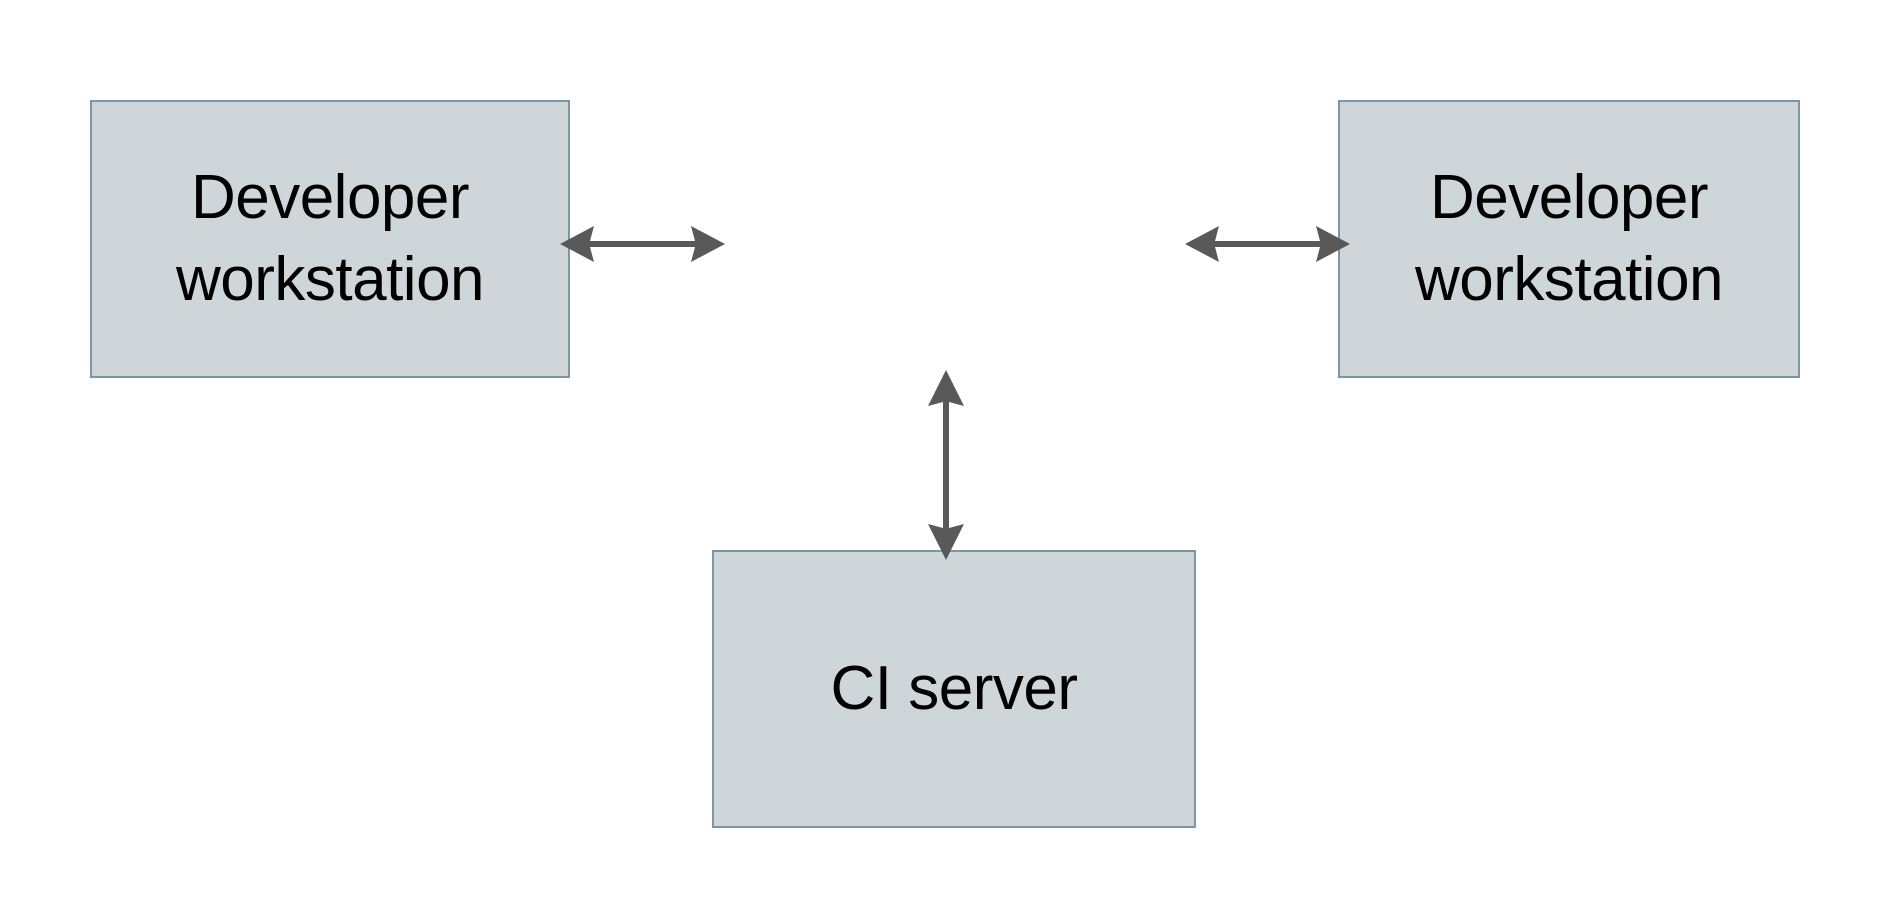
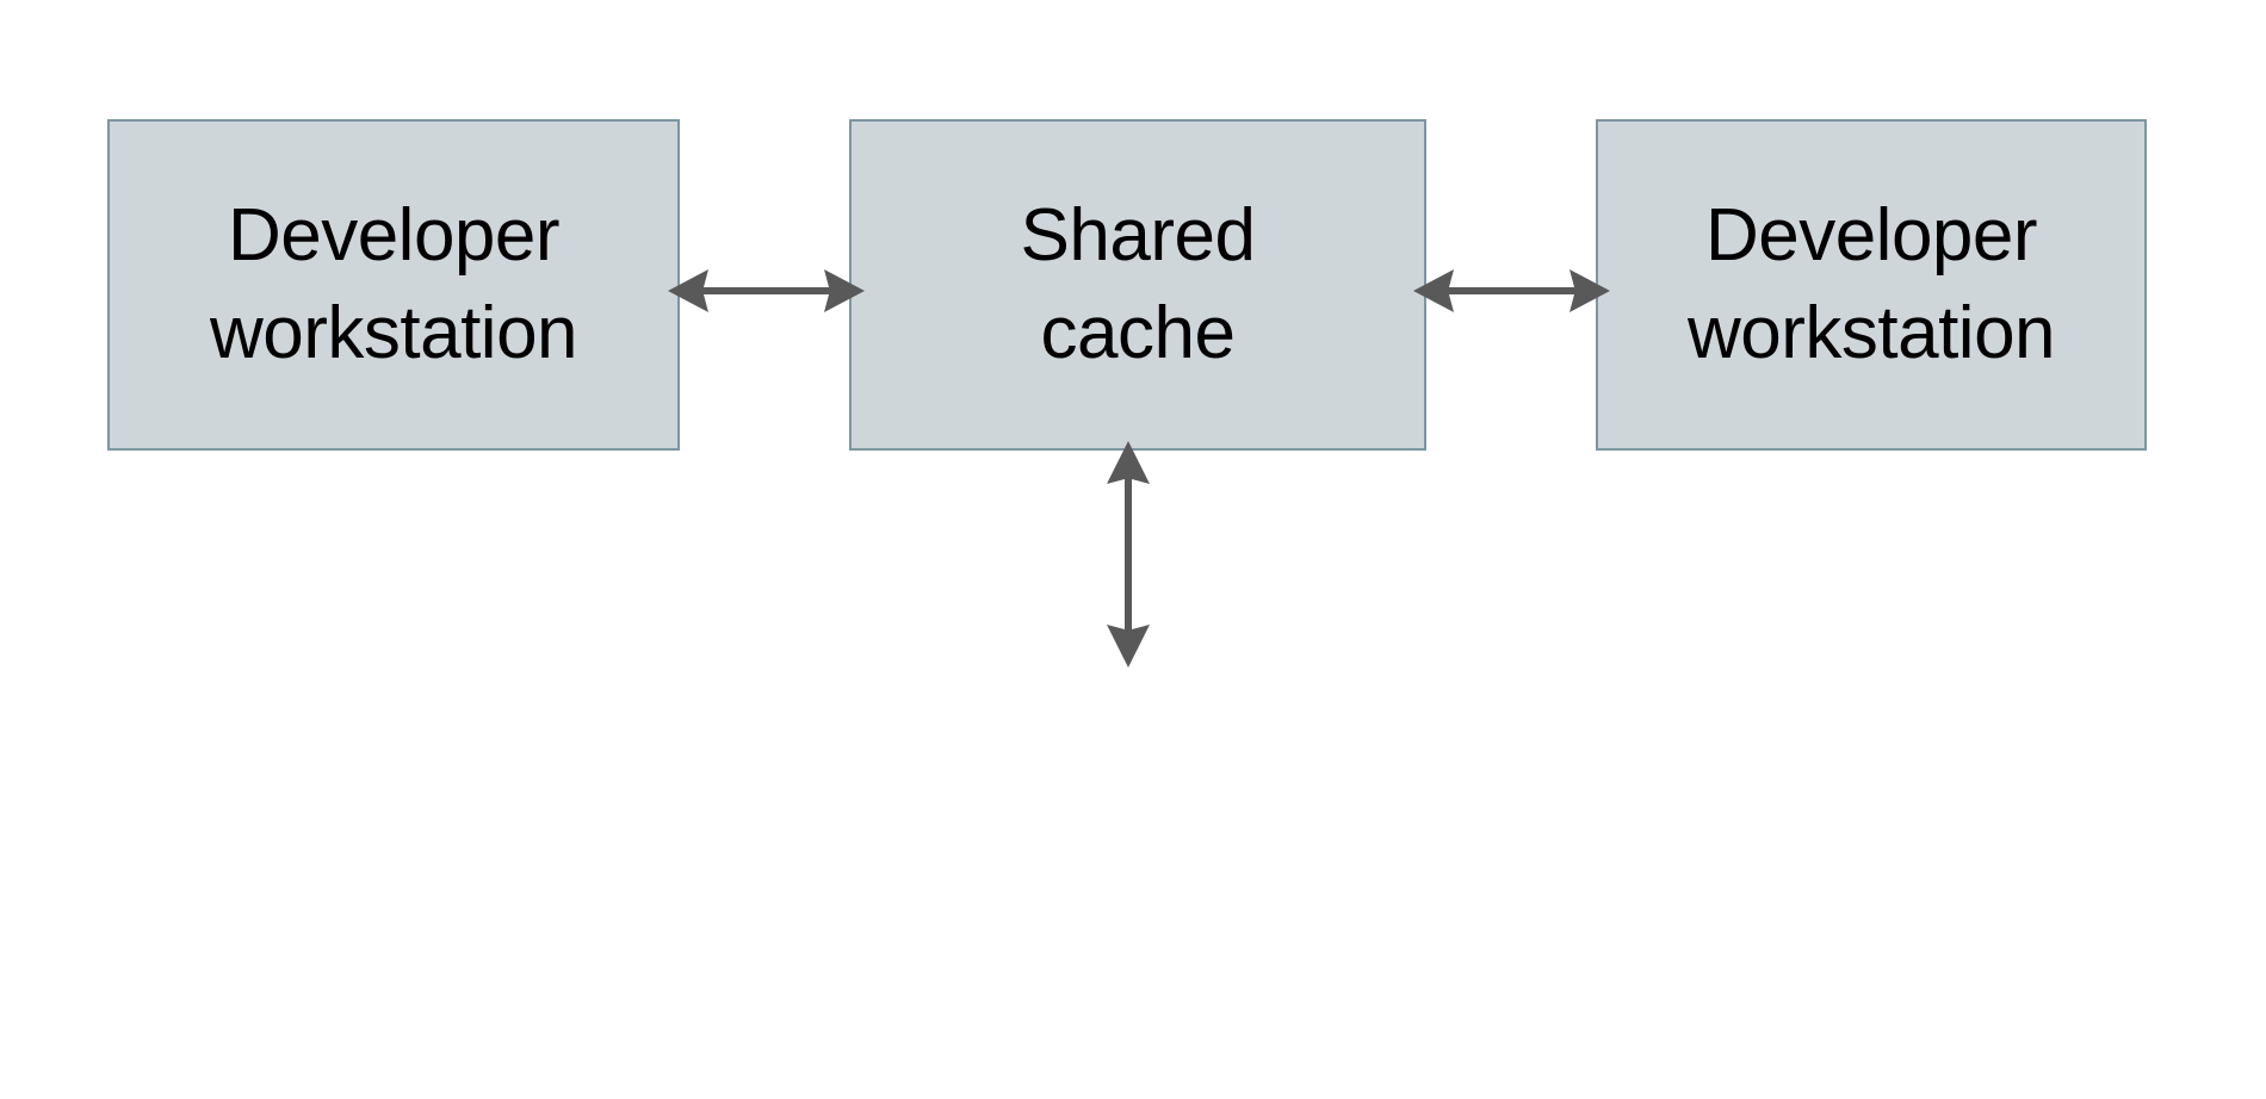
  Developer
  workstation
+ Shared
+ cache
  Developer
  workstation
- CI server
